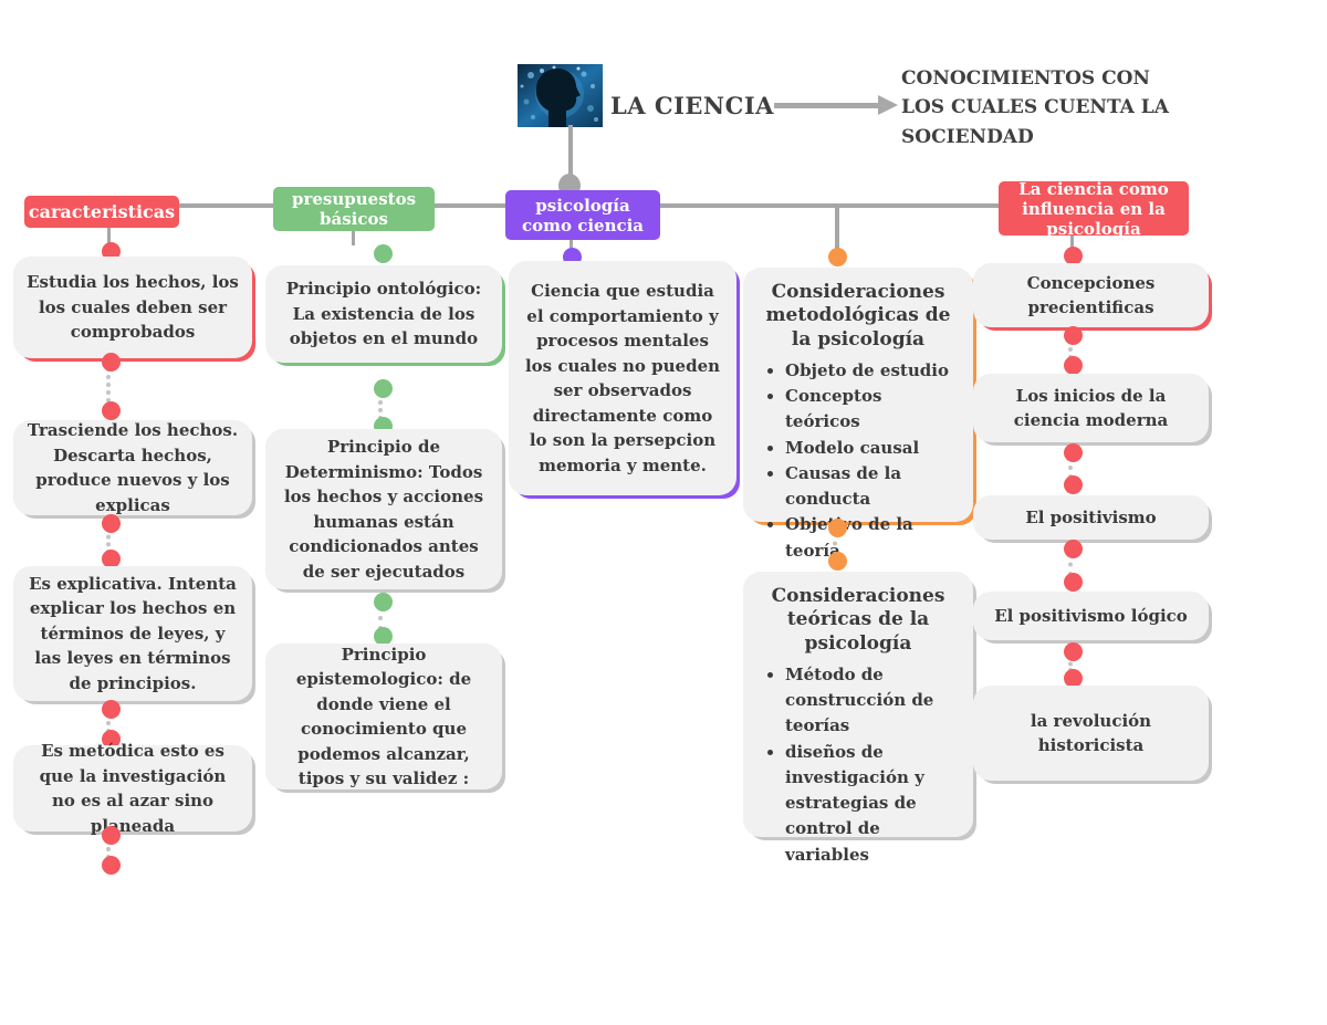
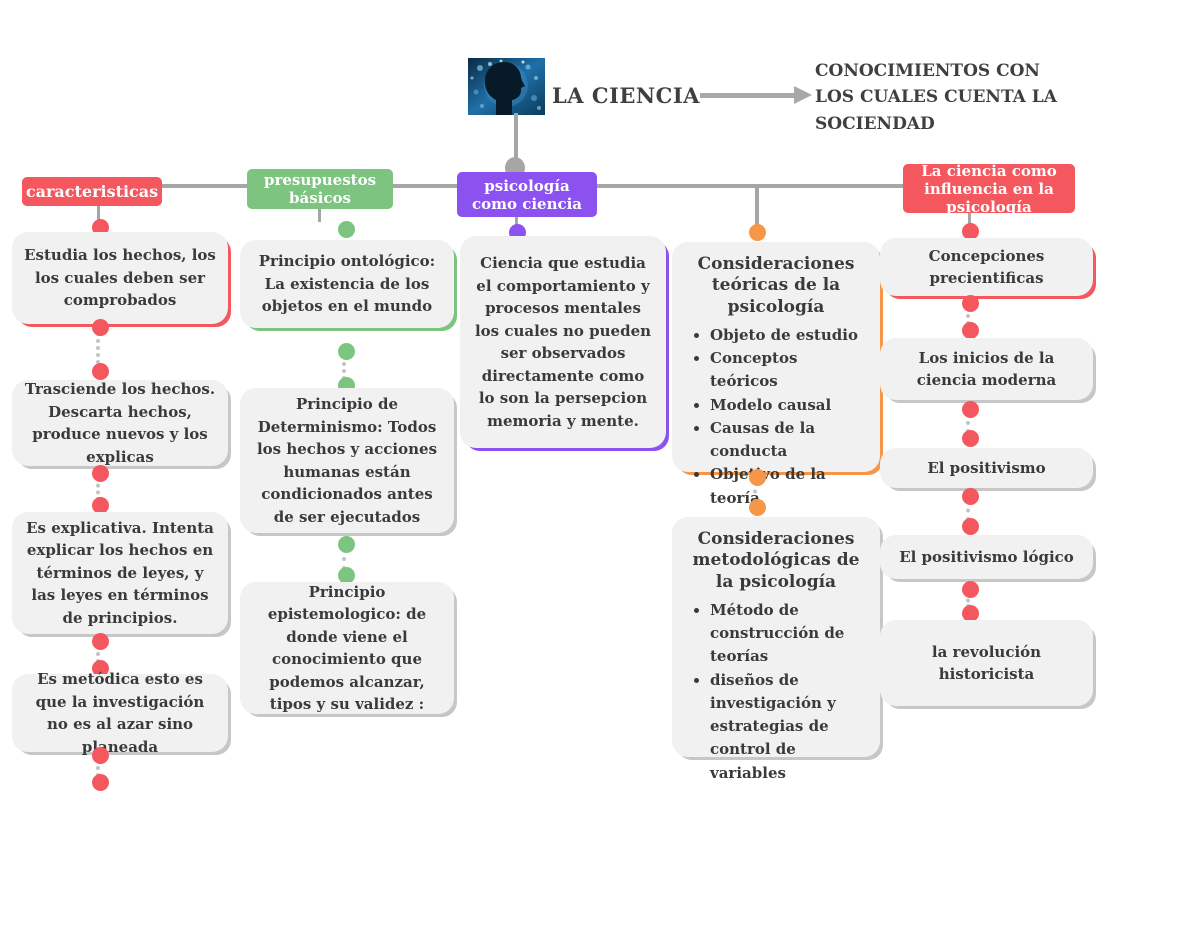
  LA CIENCIA
  CONOCIMIENTOS CON LOS CUALES CUENTA LA SOCIENDAD
  caracteristicas
  presupuestos básicos
  psicología como ciencia
  La ciencia como influencia en la psicología
  Estudia los hechos, los los cuales deben ser comprobados
  Trasciende los hechos. Descarta hechos, produce nuevos y los explicas
  Es explicativa. Intenta explicar los hechos en términos de leyes, y las leyes en términos de principios.
  Es metódica esto es que la investigación no es al azar sino plneada
  Principio ontológico: La existencia de los objetos en el mundo
  Principio de Determinismo: Todos los hechos y acciones humanas están condicionados antes de ser ejecutados
  Principio epistemologico: de donde viene el conocimiento que podemos alcanzar, tipos y su validez :
  Ciencia que estudia el comportamiento y procesos mentales los cuales no pueden ser observados directamente como lo son la persepcion memoria y mente.
- Consideraciones metodológicas de la psicología
+ Consideraciones teóricas de la psicología
  Objeto de estudio
  Conceptos teóricos
  Modelo causal
  Causas de la conducta
  Objeo de la teoría
- Consideraciones teóricas de la psicología
+ Consideraciones metodológicas de la psicología
  Método de construcción de teorías
  diseños de investigación y estrategias de control de variables
  Concepciones precientificas
  Los inicios de la ciencia moderna
  El positivismo
  El positivismo lógico
  la revolución historicista
